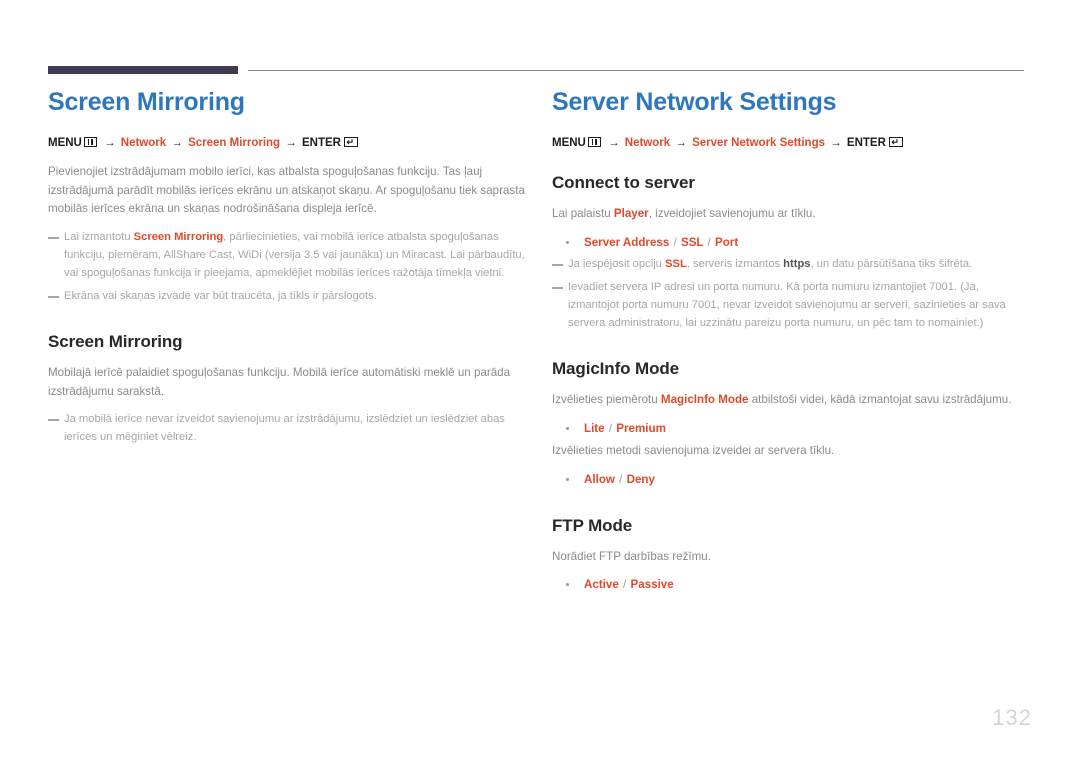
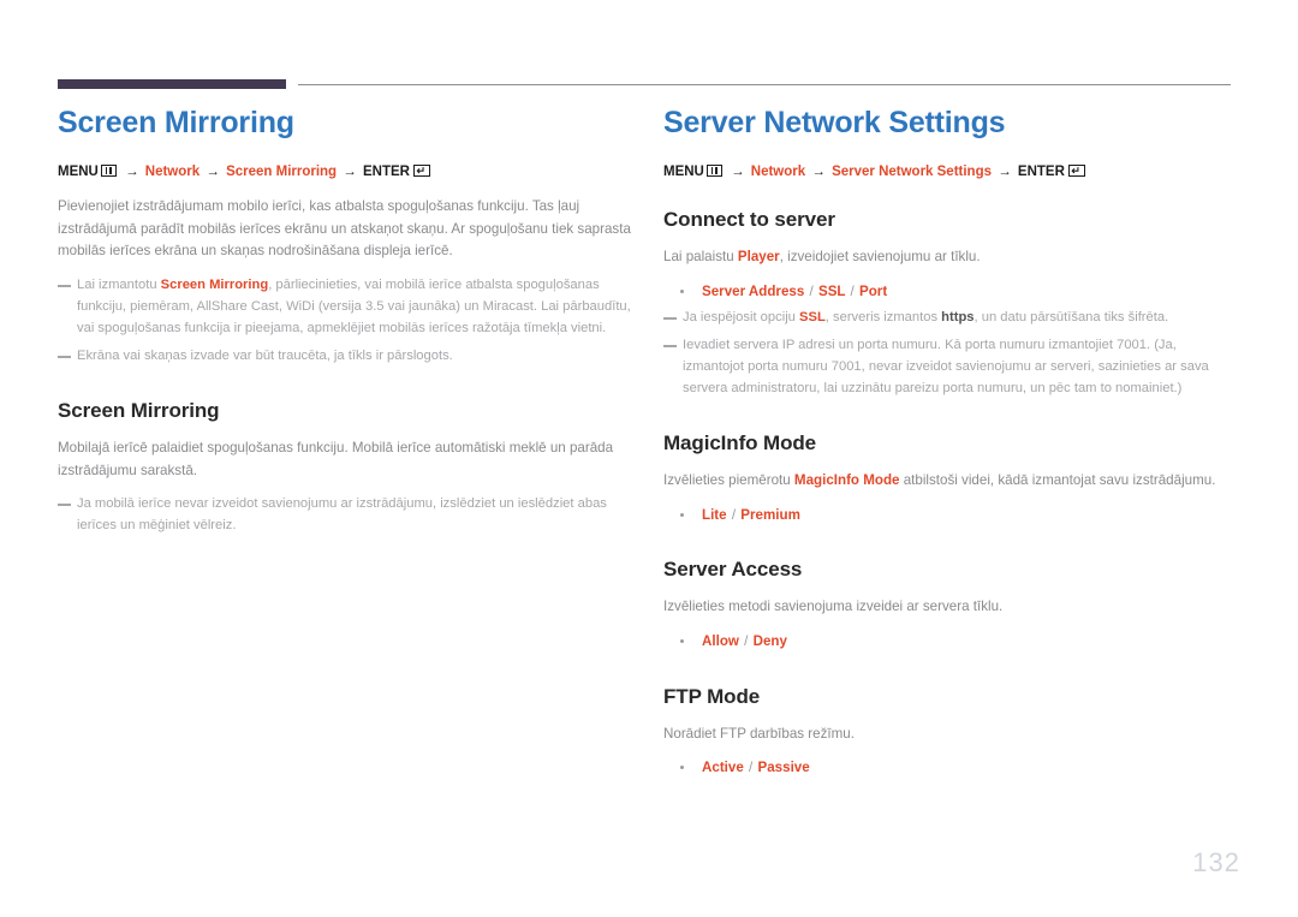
  Screen Mirroring
  MENU → Network → Screen Mirroring → ENTER
  ↵
  Pievienojiet izstrādājumam mobilo ierīci, kas atbalsta spoguļošanas funkciju. Tas ļauj izstrādājumā parādīt mobilās ierīces ekrānu un atskaņot skaņu. Ar spoguļošanu tiek saprasta mobilās ierīces ekrāna un skaņas nodrošināšana displeja ierīcē.
  Lai izmantotu Screen Mirroring, pārliecinieties, vai mobilā ierīce atbalsta spoguļošanas funkciju, piemēram, AllShare Cast, WiDi (versija 3.5 vai jaunāka) un Miracast. Lai pārbaudītu, vai spoguļošanas funkcija ir pieejama, apmeklējiet mobilās ierīces ražotāja tīmekļa vietni.
  Ekrāna vai skaņas izvade var būt traucēta, ja tīkls ir pārslogots.
  Screen Mirroring
  Mobilajā ierīcē palaidiet spoguļošanas funkciju. Mobilā ierīce automātiski meklē un parāda izstrādājumu sarakstā.
  Ja mobilā ierīce nevar izveidot savienojumu ar izstrādājumu, izslēdziet un ieslēdziet abas ierīces un mēģiniet vēlreiz.
  Server Network Settings
  MENU → Network → Server Network Settings → ENTER
  ↵
  Connect to server
  Lai palaistu Player, izveidojiet savienojumu ar tīklu.
  Server Address / SSL / Port
  Ja iespējosit opciju SSL, serveris izmantos https, un datu pārsūtīšana tiks šifrēta.
  Ievadiet servera IP adresi un porta numuru. Kā porta numuru izmantojiet 7001. (Ja, izmantojot porta numuru 7001, nevar izveidot savienojumu ar serveri, sazinieties ar sava servera administratoru, lai uzzinātu pareizu porta numuru, un pēc tam to nomainiet.)
  MagicInfo Mode
  Izvēlieties piemērotu MagicInfo Mode atbilstoši videi, kādā izmantojat savu izstrādājumu.
  Lite / Premium
+ Server Access
  Izvēlieties metodi savienojuma izveidei ar servera tīklu.
  Allow / Deny
  FTP Mode
  Norādiet FTP darbības režīmu.
  Active / Passive
  132
